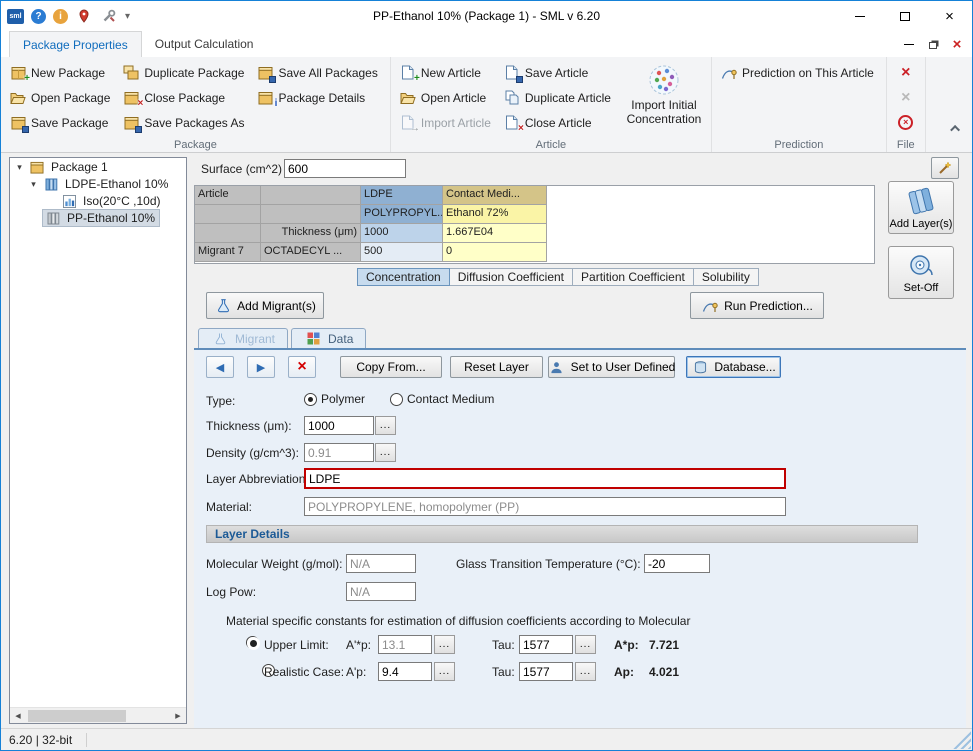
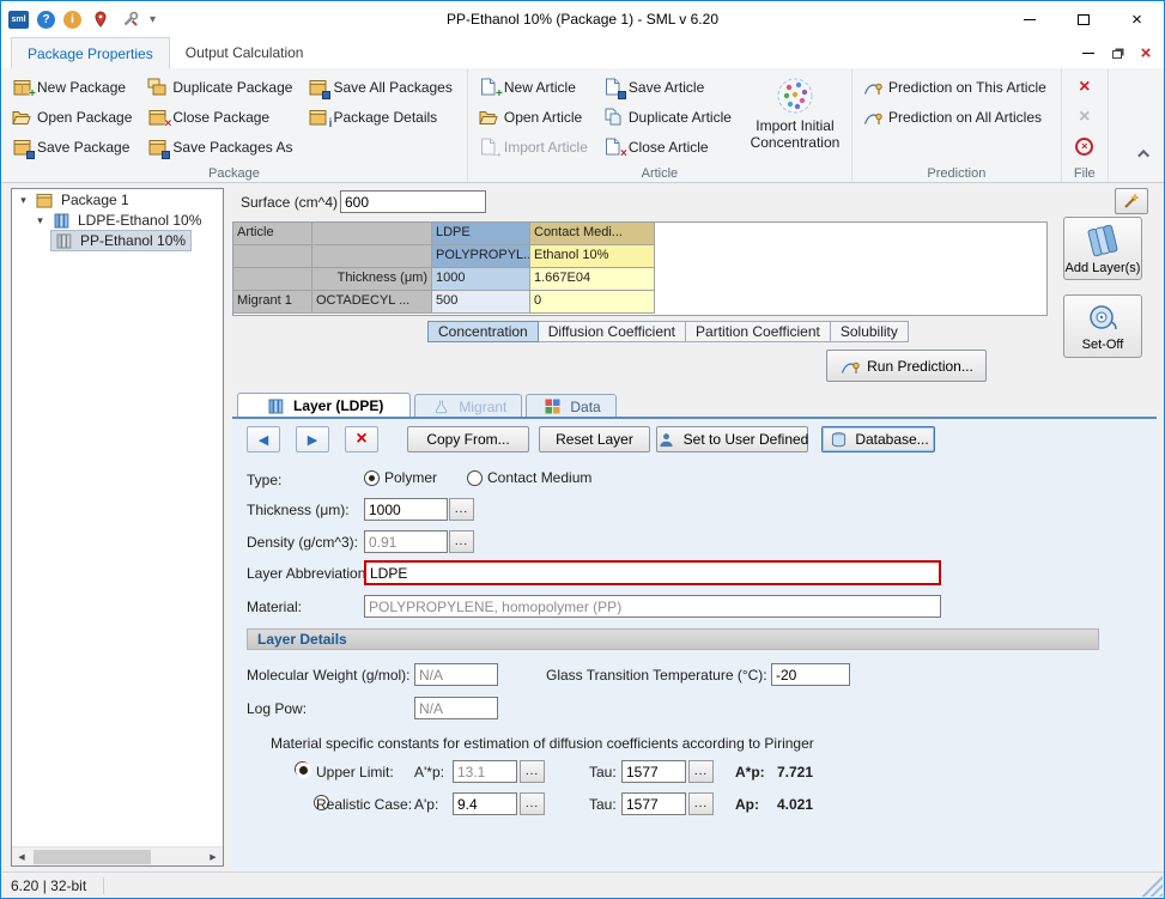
  ?
  i
  ▾
  PP-Ethanol 10% (Package 1) - SML v 6.20
  ×
  Package Properties
  Output Calculation
  ×
  +
  New Package
  Duplicate Package
  Save All Packages
  Open Package
  ×
  Close Package
  i
  Package Details
  Save Package
  Save Packages As
  Package
  +
  New Article
  Save Article
  Open Article
  Duplicate Article
  →
  Import Article
  ×
  Close Article
  Import Initial Concentration
  Article
  Prediction on This Article
+ Prediction on All Articles
  Prediction
  ×
  ×
  ×
  File
  ▾
  Package 1
  ▾
  LDPE-Ethanol 10%
- Iso(20°C ,10d)
  PP-Ethanol 10%
- Surface (cm^2)
+ Surface (cm^4)
  600
  Article
  LDPE
  Contact Medi...
  POLYPROPYL..
- Ethanol 72%
+ Ethanol 10%
  Thickness (μm)
  1000
  1.667E04
- Migrant 7
+ Migrant 1
  OCTADECYL ...
  500
  0
  Concentration
  Diffusion Coefficient
  Partition Coefficient
  Solubility
- Add Migrant(s)
  Run Prediction...
  Add Layer(s)
  Set-Off
+ Layer (LDPE)
  Migrant
  Data
  ◀
  ▶
  ×
  Copy From...
  Reset Layer
  Set to User Defined
  Database...
  Type:
  Polymer
  Contact Medium
  Thickness (μm):
  1000
  ...
  Density (g/cm^3):
  0.91
  ...
  Layer Abbreviation
  LDPE
  Material:
  POLYPROPYLENE, homopolymer (PP)
  Layer Details
  Molecular Weight (g/mol):
  N/A
  Glass Transition Temperature (°C):
  -20
  Log Pow:
  N/A
- Material specific constants for estimation of diffusion coefficients according to Molecular
+ Material specific constants for estimation of diffusion coefficients according to Piringer
  Upper Limit:
  A'*p:
  13.1
  ...
  Tau:
  1577
  ...
  A*p:
  7.721
  Realistic Case:
  A'p:
  9.4
  ...
  Tau:
  1577
  ...
  Ap:
  4.021
  6.20 | 32-bit
